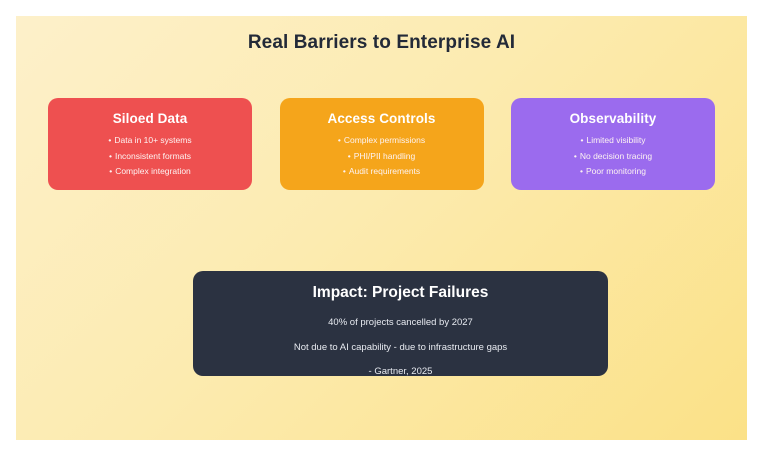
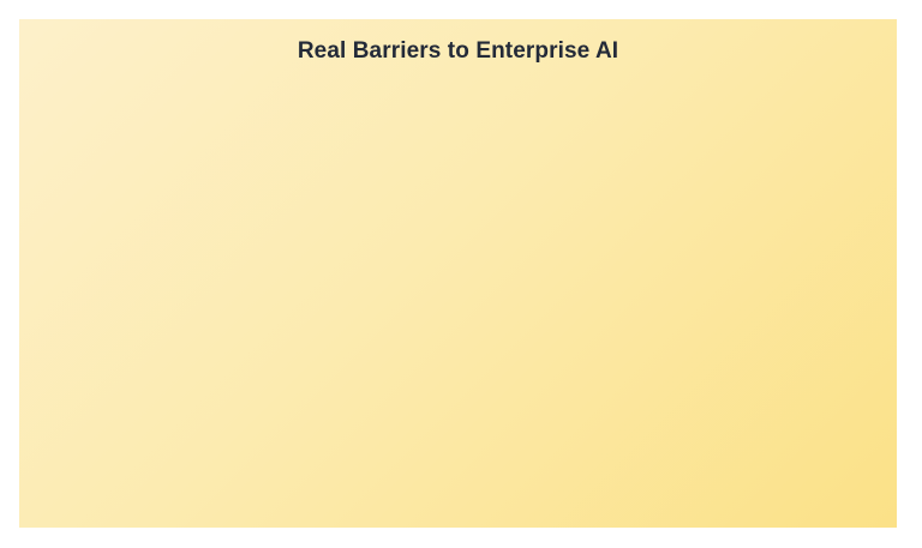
  Real Barriers to Enterprise AI
- Siloed Data
- • Data in 10+ systems
- • Inconsistent formats
- • Complex integration
- Access Controls
- • Complex permissions
- • PHI/PII handling
- • Audit requirements
- Observability
- • Limited visibility
- • No decision tracing
- • Poor monitoring
- Impact: Project Failures
- 40% of projects cancelled by 2027
- Not due to AI capability - due to infrastructure gaps
- - Gartner, 2025
